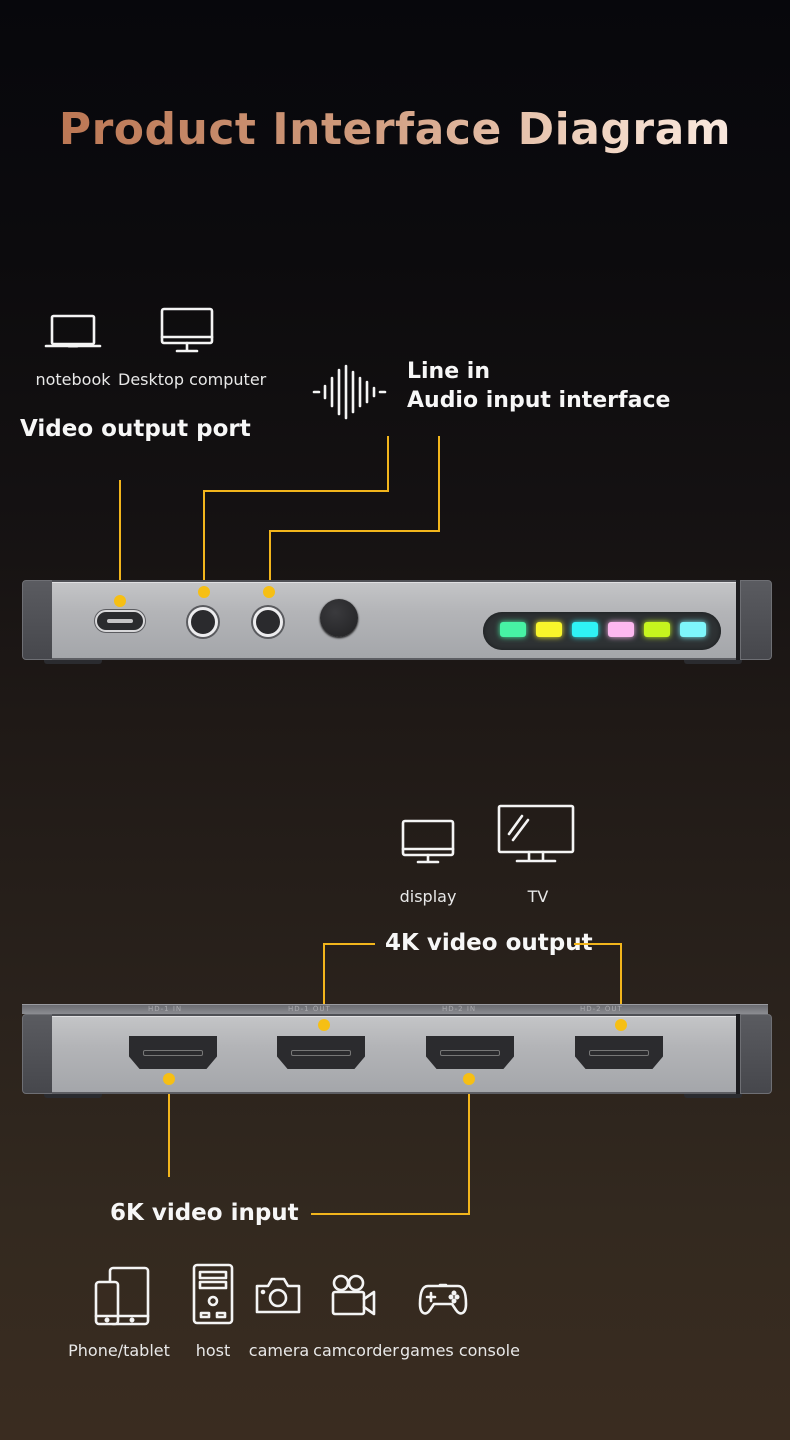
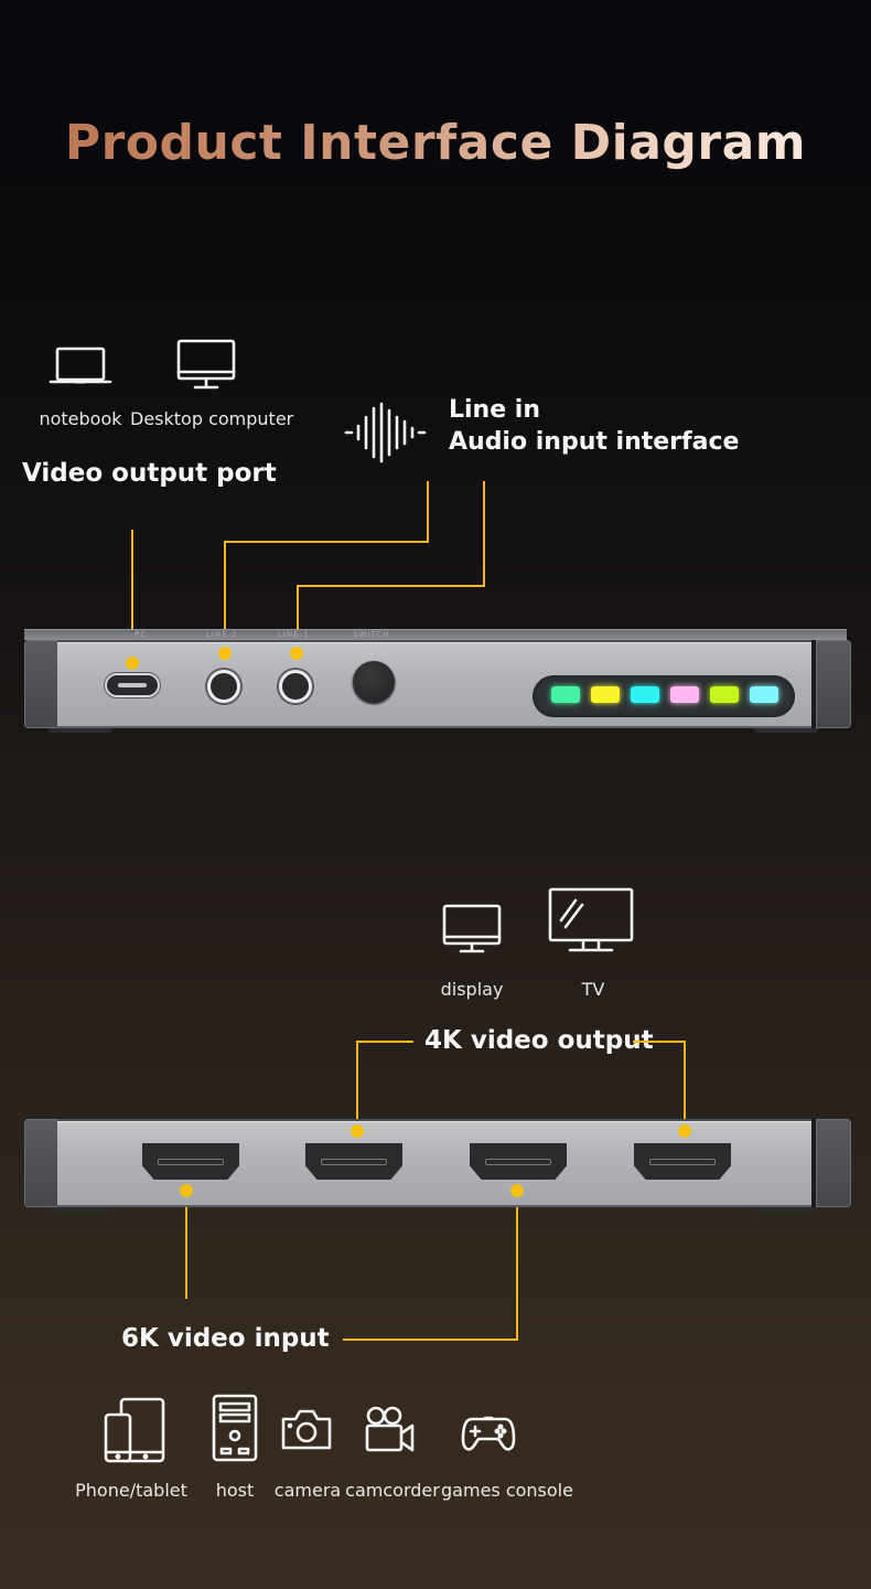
  Product Interface Diagram
  notebook
  Desktop computer
  Video output port
  Line in
  Audio input interface
+ PC
+ LINE-2
+ LINE-1
+ SWITCH
  display
  TV
  4K video outp
- HD-1 IN
- HD-1 OUT
- HD-2 IN
- HD-2 OUT
  6K video input
  Phone/tablet
  host
  camera
  camcorder
  games console
